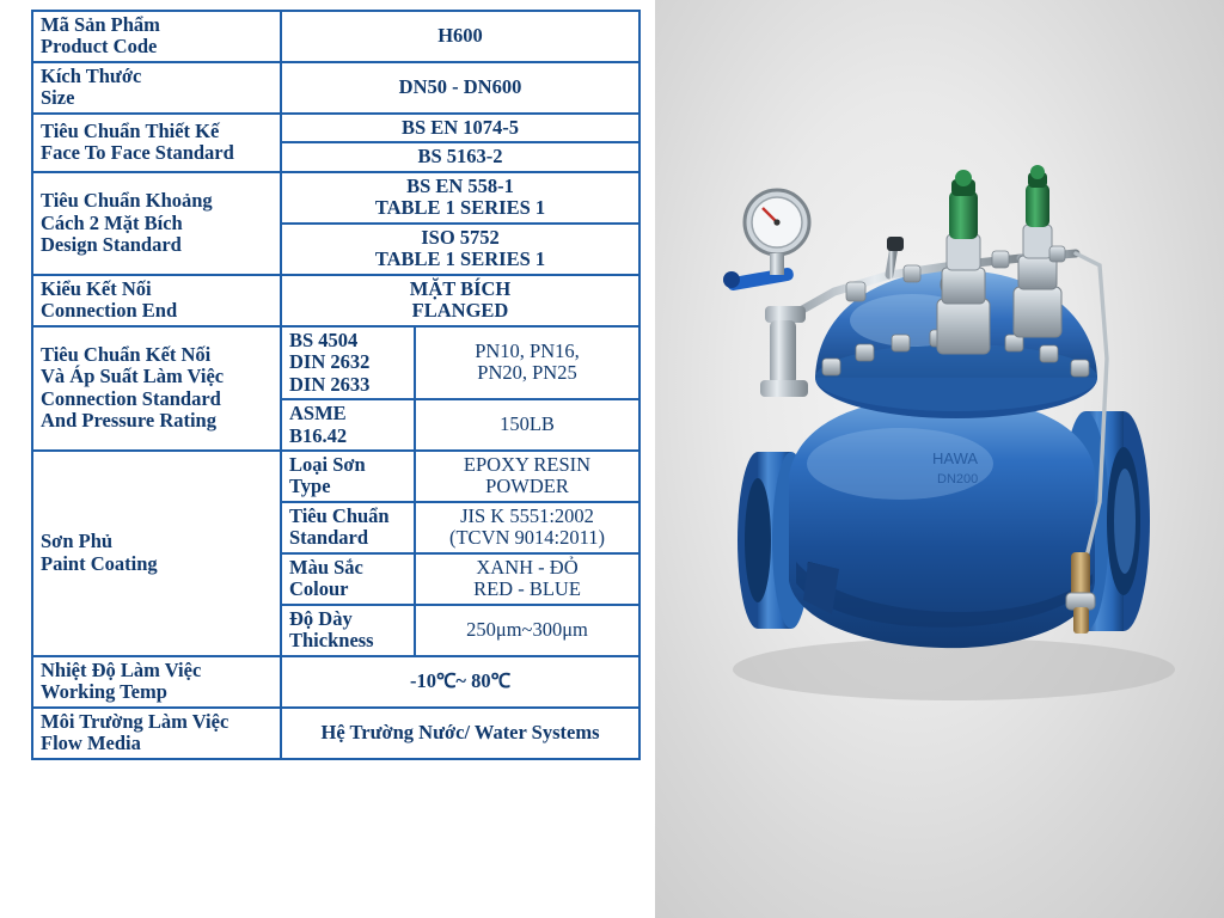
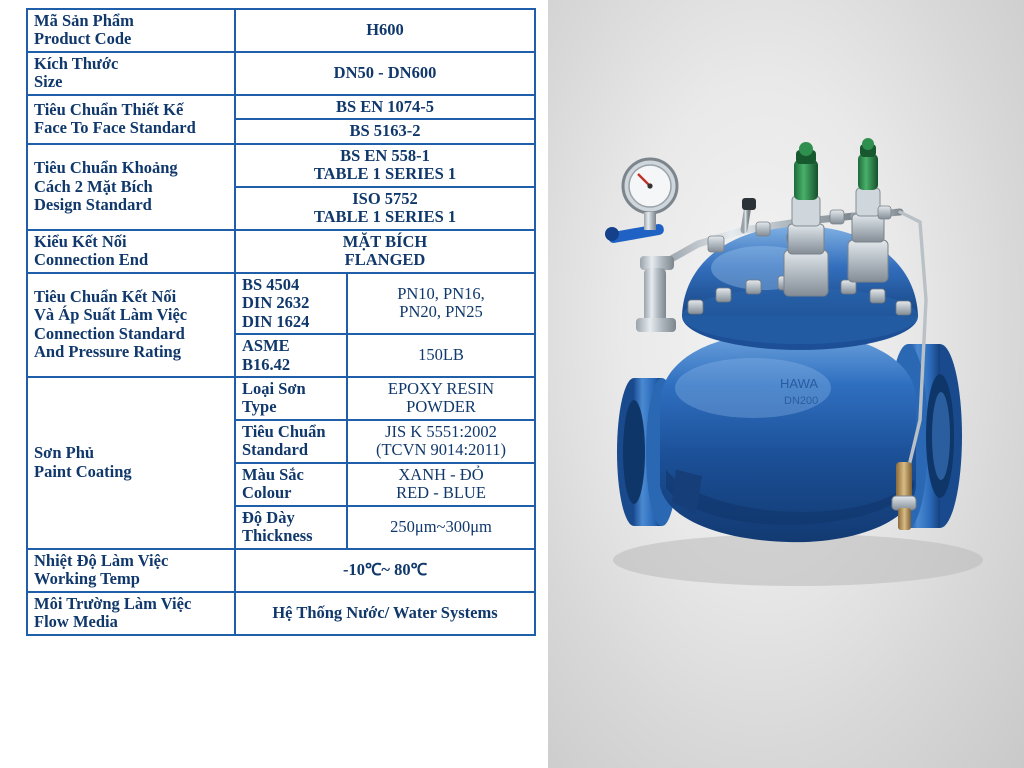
  HAWA
  DN200
  Mã Sản Phẩm Product Code	H600
  Kích Thước Size	DN50 - DN600
  Tiêu Chuẩn Thiết Kế Face To Face Standard	BS EN 1074-5
  BS 5163-2
  Tiêu Chuẩn Khoảng Cách 2 Mặt Bích Design Standard	BS EN 558-1 TABLE 1 SERIES 1
  ISO 5752 TABLE 1 SERIES 1
  Kiểu Kết Nối Connection End	MẶT BÍCH FLANGED
- Tiêu Chuẩn Kết Nối Và Áp Suất Làm Việc Connection Standard And Pressure Rating	BS 4504 DIN 2632 DIN 2633	PN10, PN16, PN20, PN25
+ Tiêu Chuẩn Kết Nối Và Áp Suất Làm Việc Connection Standard And Pressure Rating	BS 4504 DIN 2632 DIN 1624	PN10, PN16, PN20, PN25
  ASME B16.42	150LB
  Sơn Phủ Paint Coating	Loại Sơn Type	EPOXY RESIN POWDER
  Tiêu Chuẩn Standard	JIS K 5551:2002 (TCVN 9014:2011)
  Màu Sắc Colour	XANH - ĐỎ RED - BLUE
  Độ Dày Thickness	250μm~300μm
  Nhiệt Độ Làm Việc Working Temp	-10℃~ 80℃
- Môi Trường Làm Việc Flow Media	Hệ Trường Nước/ Water Systems
+ Môi Trường Làm Việc Flow Media	Hệ Thống Nước/ Water Systems
